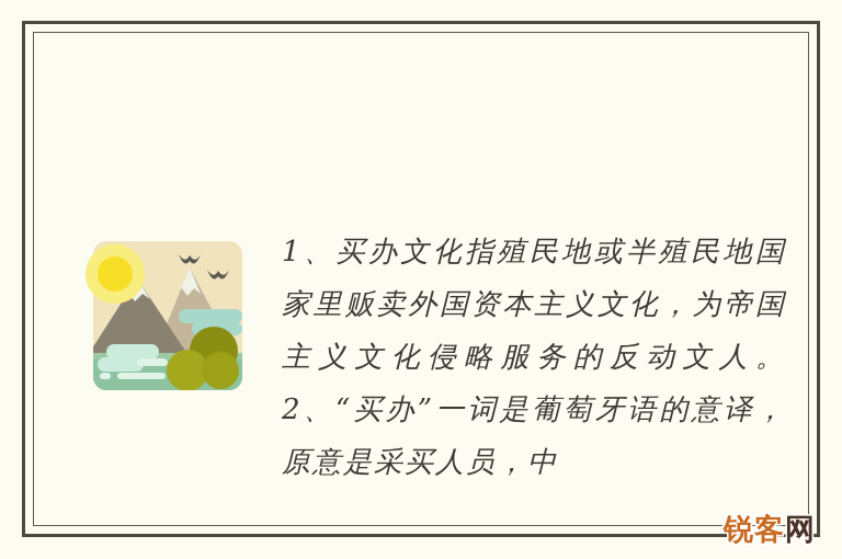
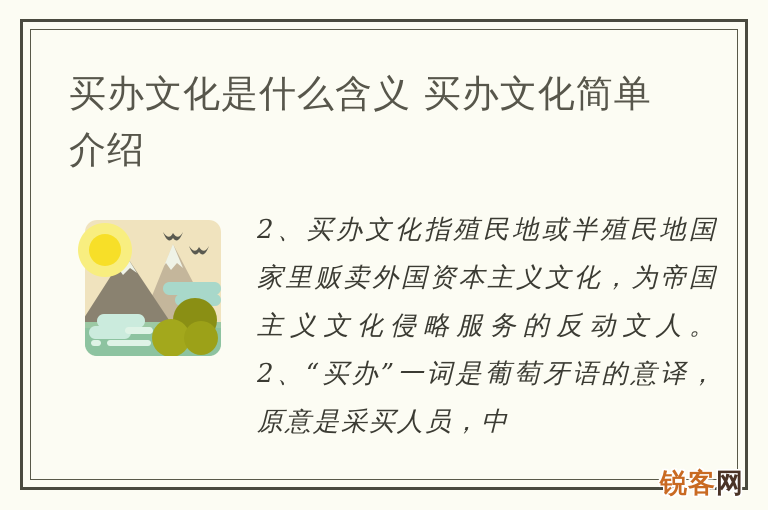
+ 买办文化是什么含义 买办文化简单介绍
- 1、买办文化指殖民地或半殖民地国家里贩卖外国资本主义文化，为帝国主义文化侵略服务的反动文人。2、“买办”一词是葡萄牙语的意译，原意是采买人员，中
+ 2、买办文化指殖民地或半殖民地国家里贩卖外国资本主义文化，为帝国主义文化侵略服务的反动文人。2、“买办”一词是葡萄牙语的意译，原意是采买人员，中
  锐客网
